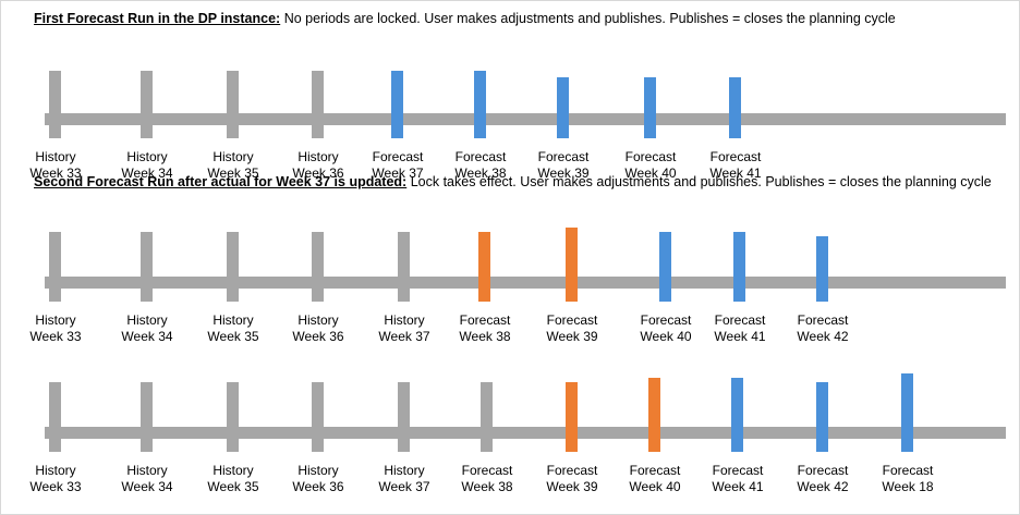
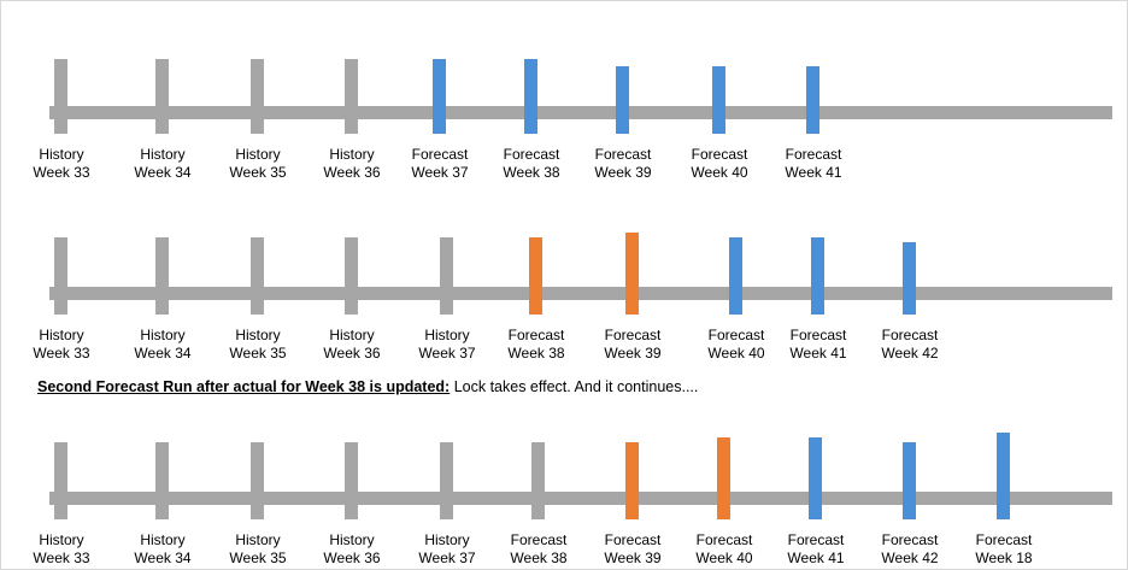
- First Forecast Run in the DP instance: No periods are locked. User makes adjustments and publishes. Publishes = closes the planning cycle
  History
  Week 33
  History
  Week 34
  History
  Week 35
  History
  Week 36
  Forecast
  Week 37
  Forecast
  Week 38
  Forecast
  Week 39
  Forecast
  Week 40
  Forecast
  Week 41
- Second Forecast Run after actual for Week 37 is updated: Lock takes effect. User makes adjustments and publishes. Publishes = closes the planning cycle
  History
  Week 33
  History
  Week 34
  History
  Week 35
  History
  Week 36
  History
  Week 37
  Forecast
  Week 38
  Forecast
  Week 39
  Forecast
  Week 40
  Forecast
  Week 41
  Forecast
  Week 42
+ Second Forecast Run after actual for Week 38 is updated: Lock takes effect. And it continues....
  History
  Week 33
  History
  Week 34
  History
  Week 35
  History
  Week 36
  History
  Week 37
  Forecast
  Week 38
  Forecast
  Week 39
  Forecast
  Week 40
  Forecast
  Week 41
  Forecast
  Week 42
  Forecast
  Week 18
